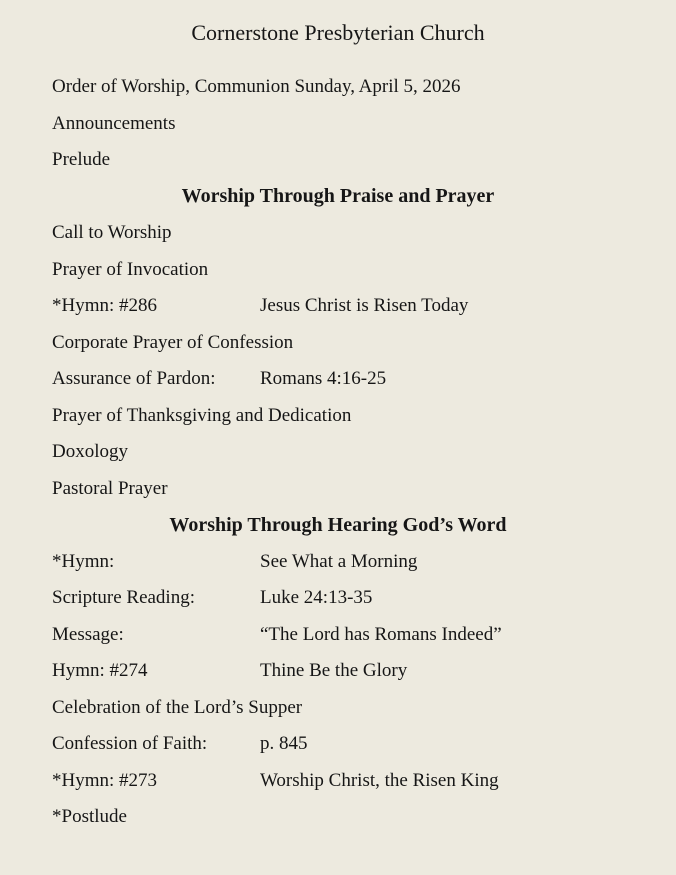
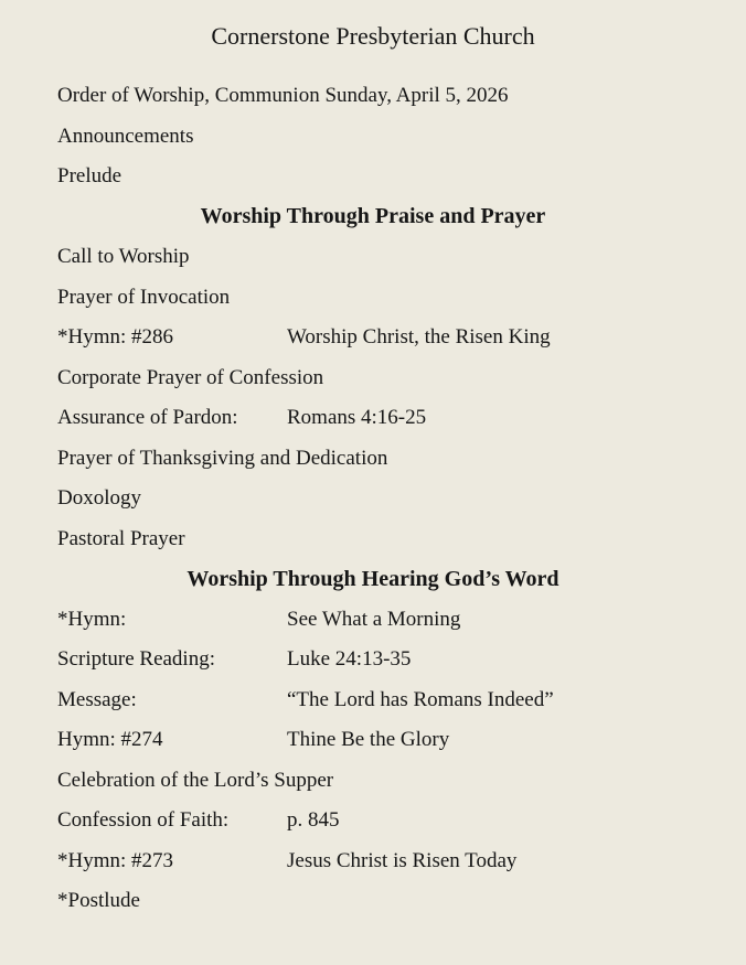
  Cornerstone Presbyterian Church
  Order of Worship, Communion Sunday, April 5, 2026
  Announcements
  Prelude
  Worship Through Praise and Prayer
  Call to Worship
  Prayer of Invocation
  *Hymn: #286
- Jesus Christ is Risen Today
+ Worship Christ, the Risen King
  Corporate Prayer of Confession
  Assurance of Pardon:
  Romans 4:16-25
  Prayer of Thanksgiving and Dedication
  Doxology
  Pastoral Prayer
  Worship Through Hearing God’s Word
  *Hymn:
  See What a Morning
  Scripture Reading:
  Luke 24:13-35
  Message:
  “The Lord has Romans Indeed”
  Hymn: #274
  Thine Be the Glory
  Celebration of the Lord’s Supper
  Confession of Faith:
  p. 845
  *Hymn: #273
- Worship Christ, the Risen King
+ Jesus Christ is Risen Today
  *Postlude
